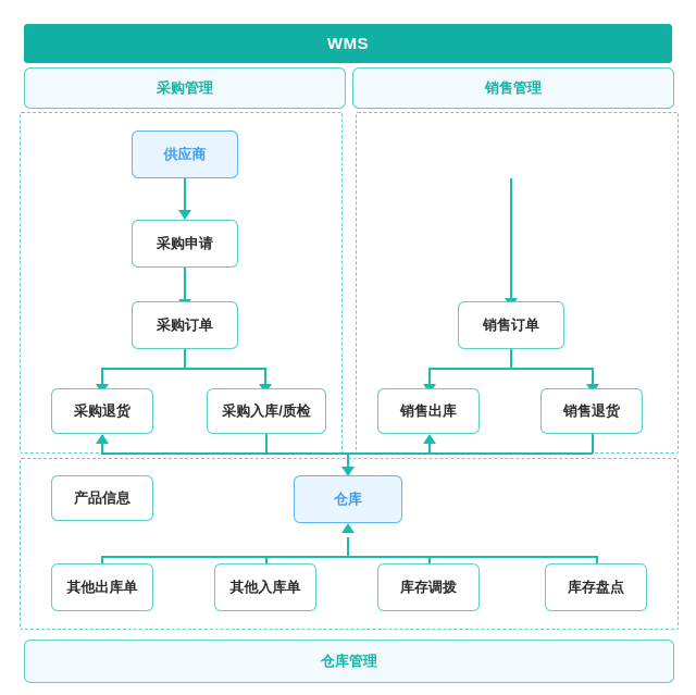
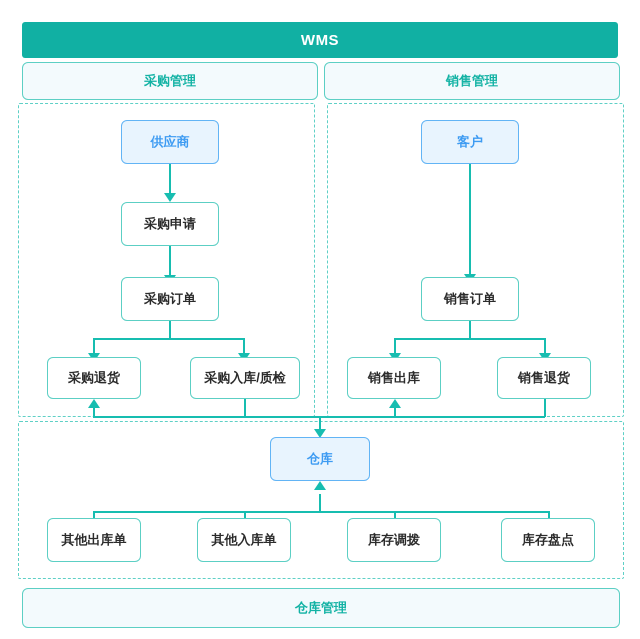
  WMS
  采购管理
  销售管理
  供应商
  采购申请
  采购订单
  采购退货
  采购入库/质检
+ 客户
  销售订单
  销售出库
  销售退货
- 产品信息
  仓库
  其他出库单
  其他入库单
  库存调拨
  库存盘点
  仓库管理
